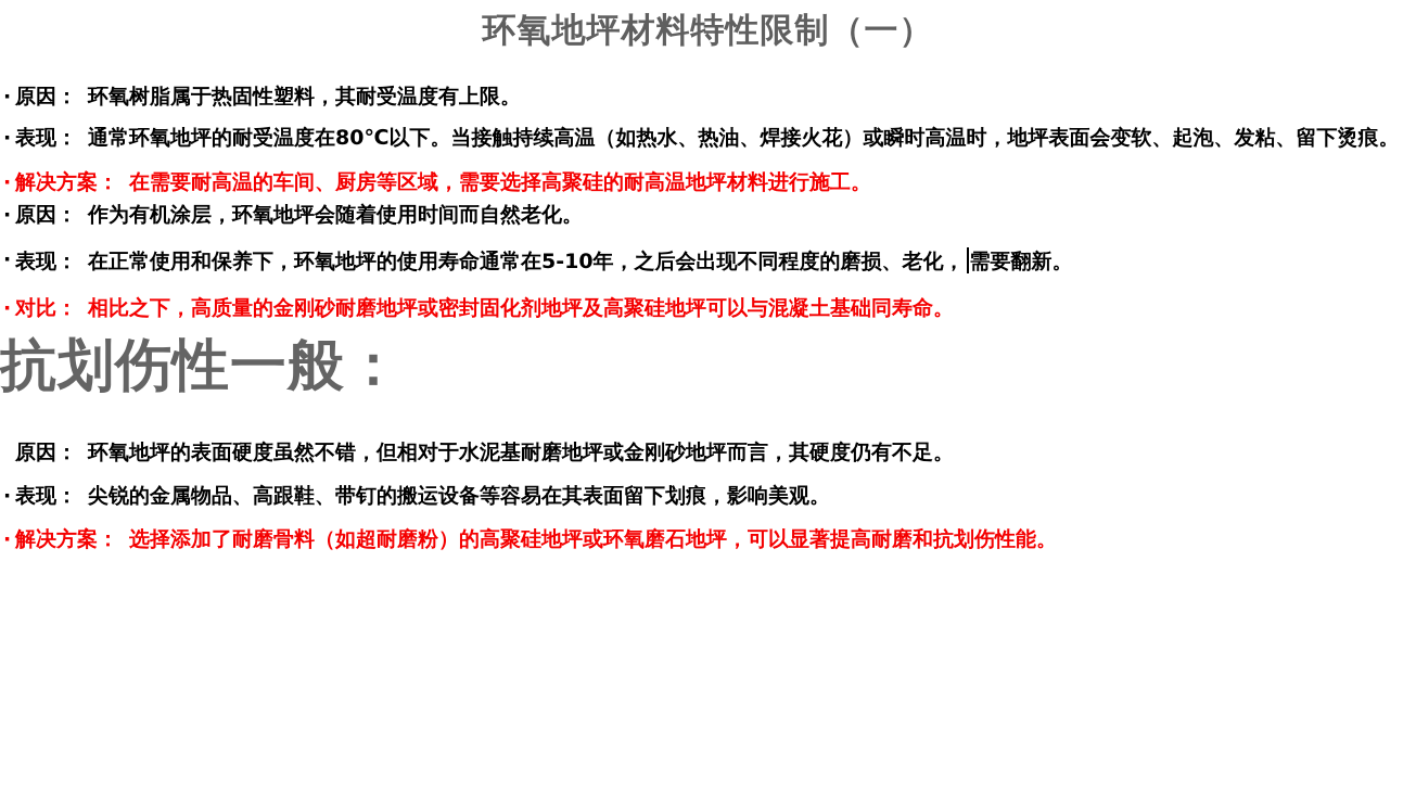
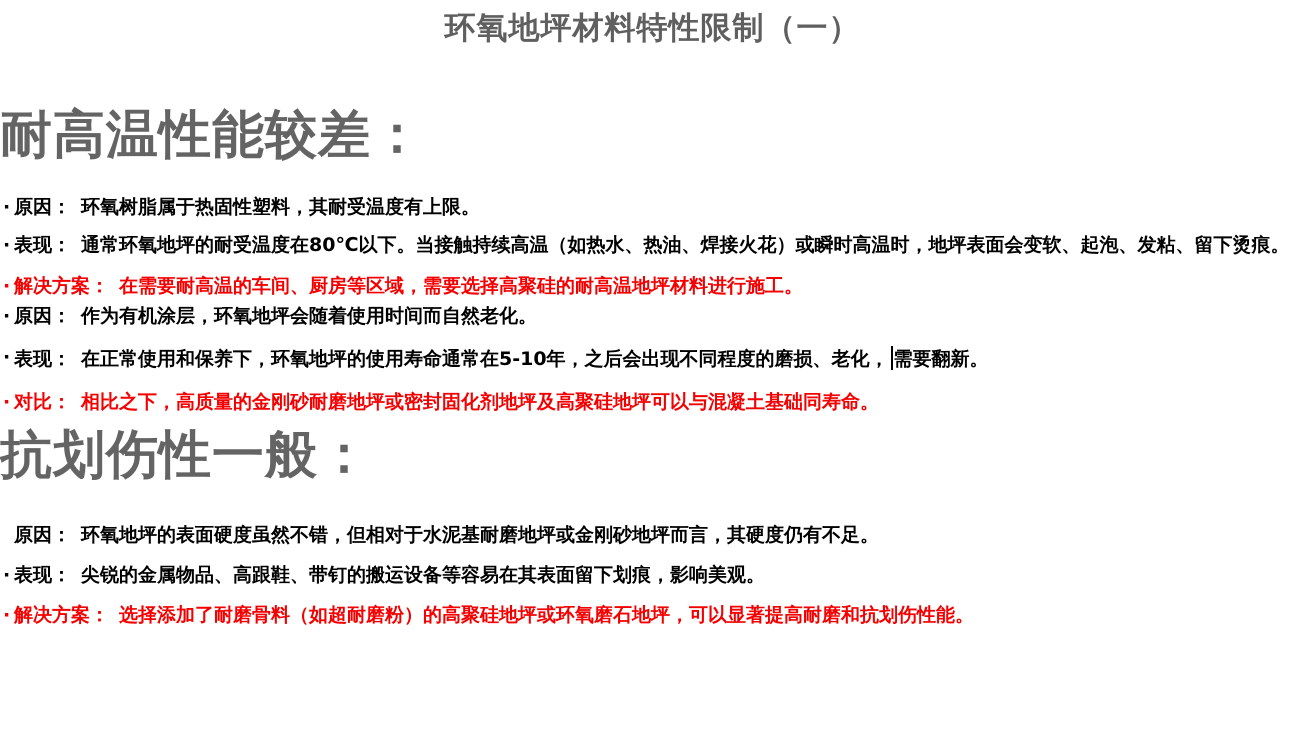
  环氧地坪材料特性限制（一）
+ 耐高温性能较差：
  ·
  原因： 环氧树脂属于热固性塑料，其耐受温度有上限。
  ·
  表现： 通常环氧地坪的耐受温度在80℃以下。当接触持续高温（如热水、热油、焊接火花）或瞬时高温时，地坪表面会变软、起泡、发粘、留下烫痕。
  ·
  解决方案： 在需要耐高温的车间、厨房等区域，需要选择高聚硅的耐高温地坪材料进行施工。
  ·
  原因： 作为有机涂层，环氧地坪会随着使用时间而自然老化。
  ·
  表现： 在正常使用和保养下，环氧地坪的使用寿命通常在5-10年，之后会出现不同程度的磨损、老化， 需要翻新。
  ·
  对比： 相比之下，高质量的金刚砂耐磨地坪或密封固化剂地坪及高聚硅地坪可以与混凝土基础同寿命。
  抗划伤性一般：
  原因： 环氧地坪的表面硬度虽然不错，但相对于水泥基耐磨地坪或金刚砂地坪而言，其硬度仍有不足。
  ·
  表现： 尖锐的金属物品、高跟鞋、带钉的搬运设备等容易在其表面留下划痕，影响美观。
  ·
  解决方案： 选择添加了耐磨骨料（如超耐磨粉）的高聚硅地坪或环氧磨石地坪，可以显著提高耐磨和抗划伤性能。
